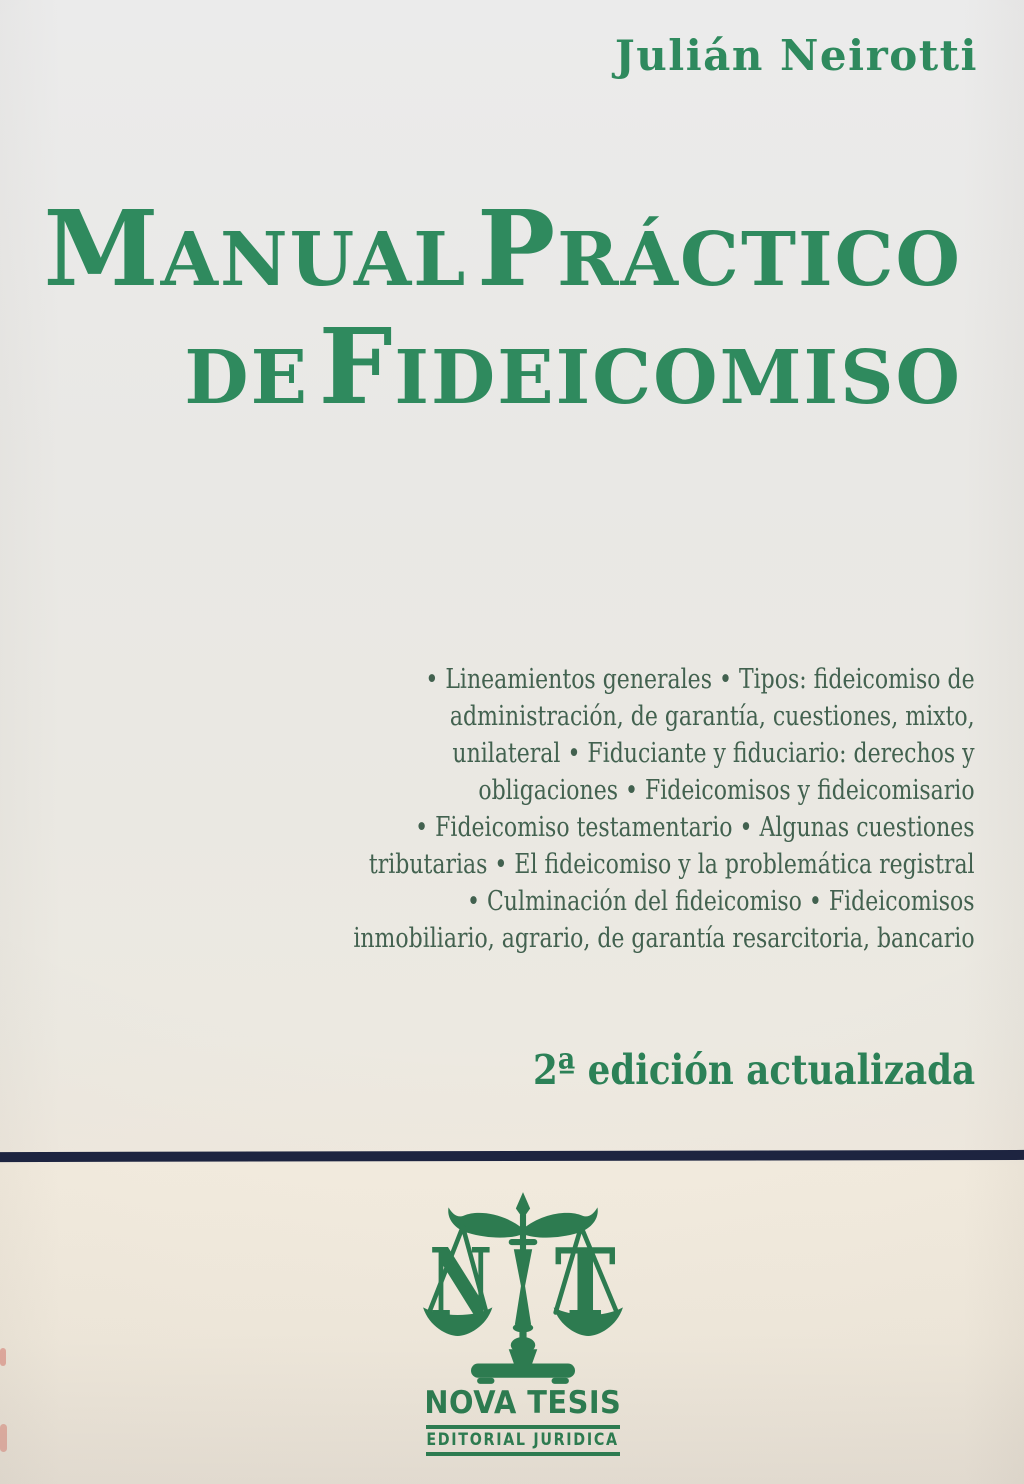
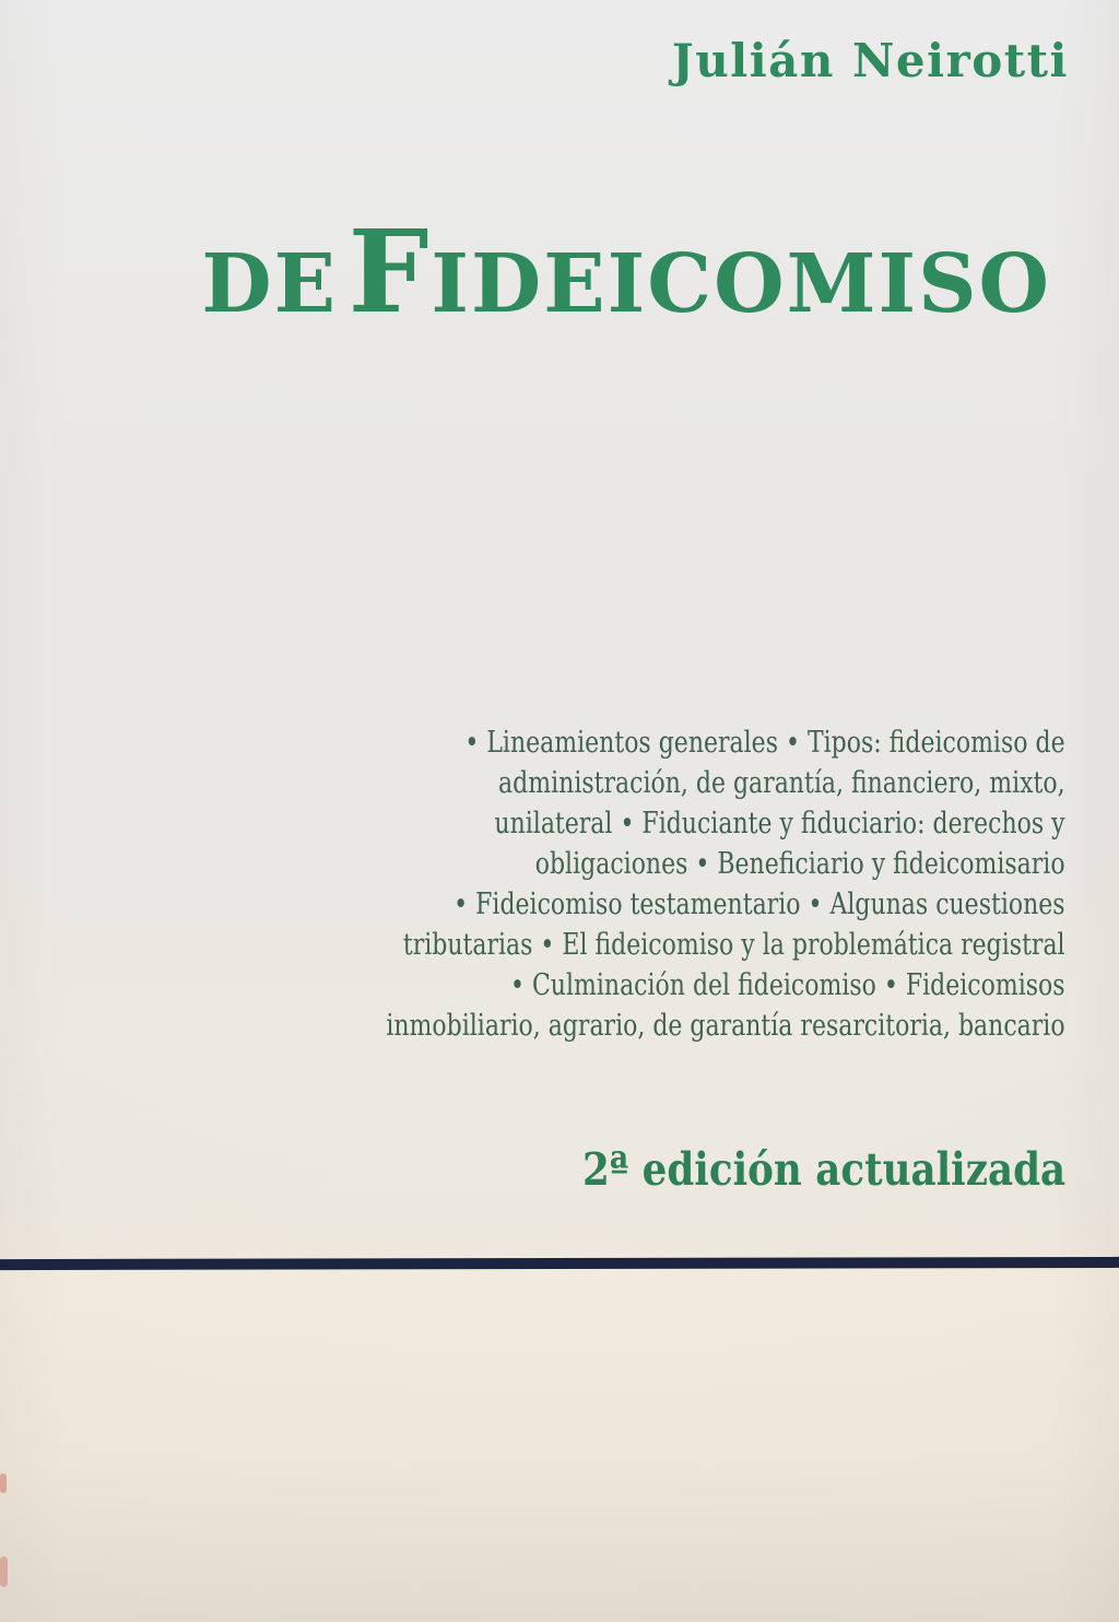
  Julián Neirotti
- MANUALPRÁCTICO
  DEFIDEICOMISO
  • Lineamientos generales • Tipos: fideicomiso de
- administración, de garantía, cuestiones, mixto,
+ administración, de garantía, financiero, mixto,
  unilateral • Fiduciante y fiduciario: derechos y
- obligaciones • Fideicomisos y fideicomisario
+ obligaciones • Beneficiario y fideicomisario
  • Fideicomiso testamentario • Algunas cuestiones
  tributarias • El fideicomiso y la problemática registral
  • Culminación del fideicomiso • Fideicomisos
  inmobiliario, agrario, de garantía resarcitoria, bancario
  2ª edición actualizada
- N
- T
- NOVA TESIS
- EDITORIAL JURIDICA
